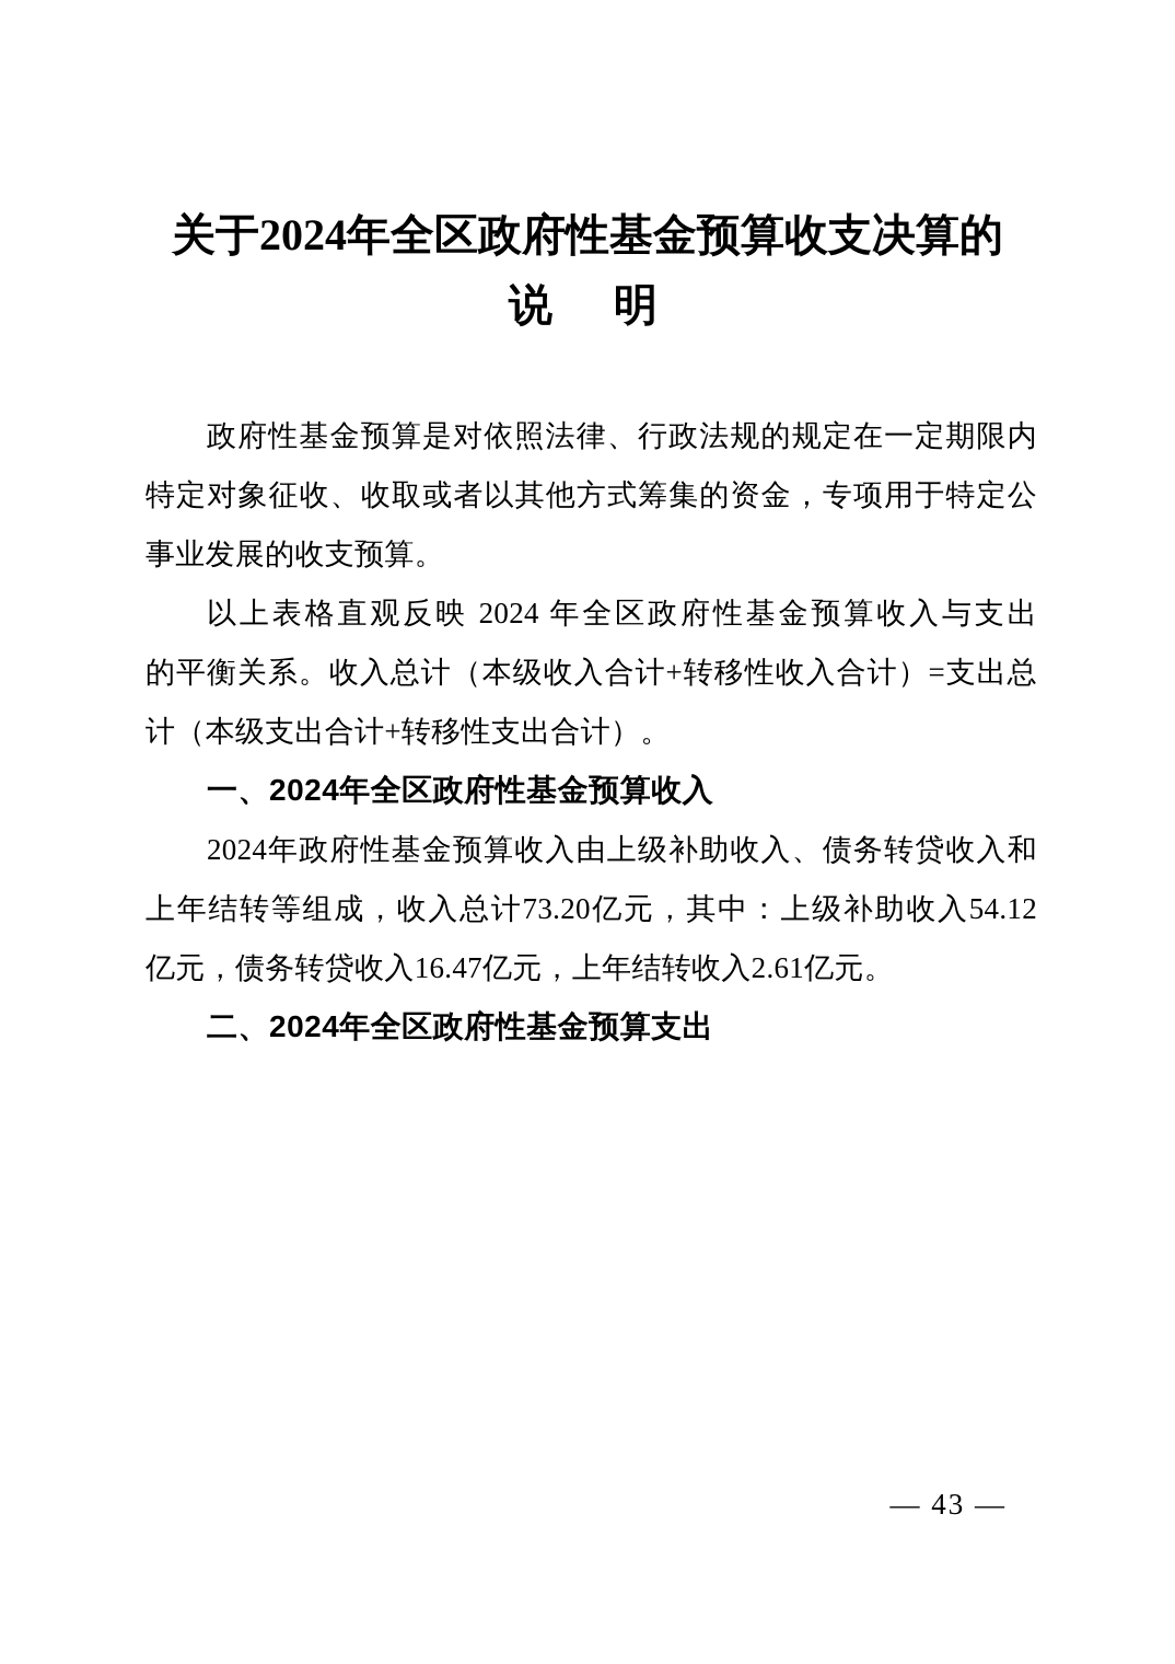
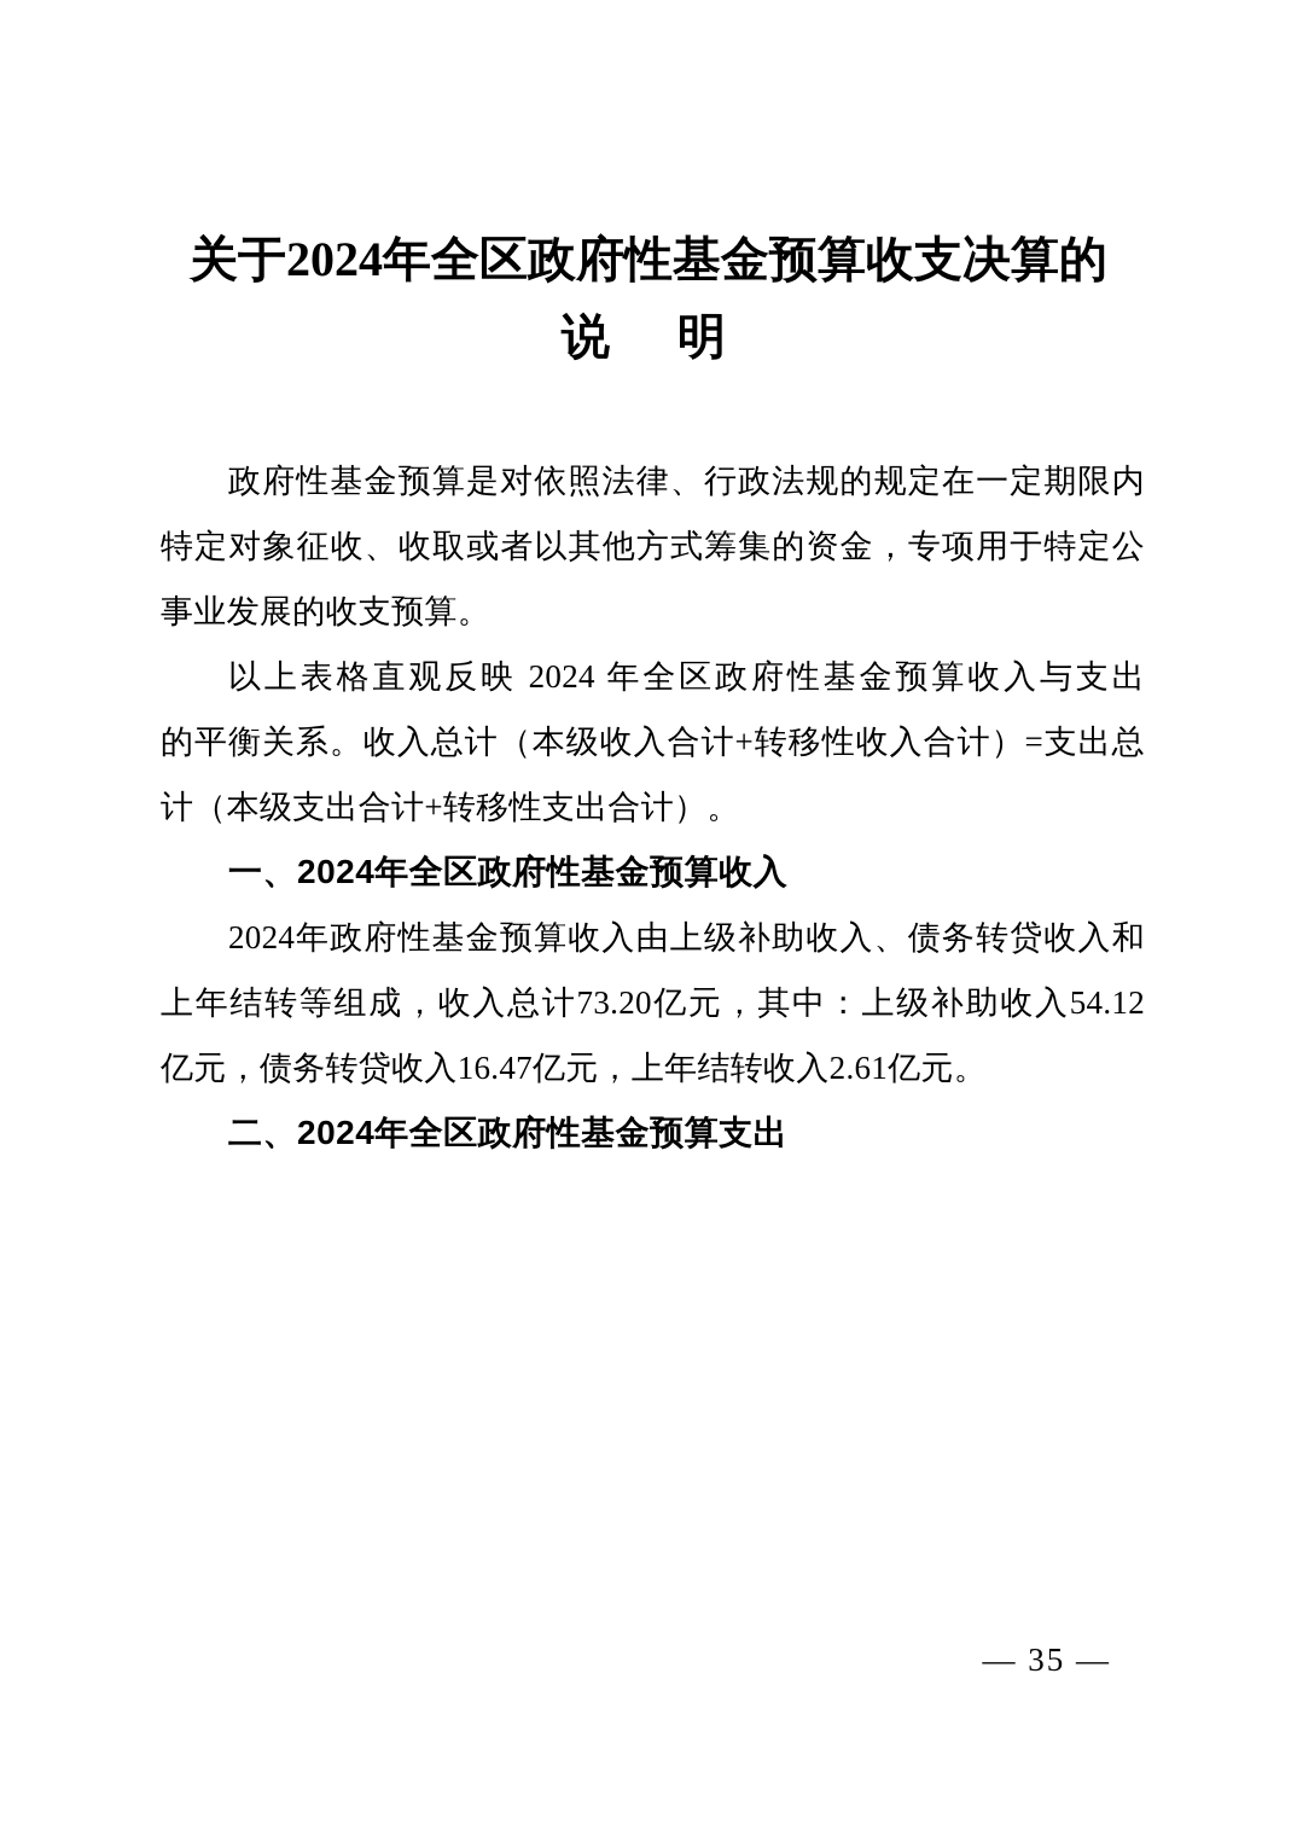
  关于2024年全区政府性基金预算收支决算的
  说 明
  政府性基金预算是对依照法律、行政法规的规定在一定期限内
  特定对象征收、收取或者以其他方式筹集的资金，专项用于特定公
  事业发展的收支预算。
  以上表格直观反映 2024 年全区政府性基金预算收入与支出
  的平衡关系。收入总计（本级收入合计+转移性收入合计）=支出总
  计（本级支出合计+转移性支出合计）。
  一、2024年全区政府性基金预算收入
  2024年政府性基金预算收入由上级补助收入、债务转贷收入和
  上年结转等组成，收入总计73.20亿元，其中：上级补助收入54.12
  亿元，债务转贷收入16.47亿元，上年结转收入2.61亿元。
  二、2024年全区政府性基金预算支出
- — 43 —
+ — 35 —
